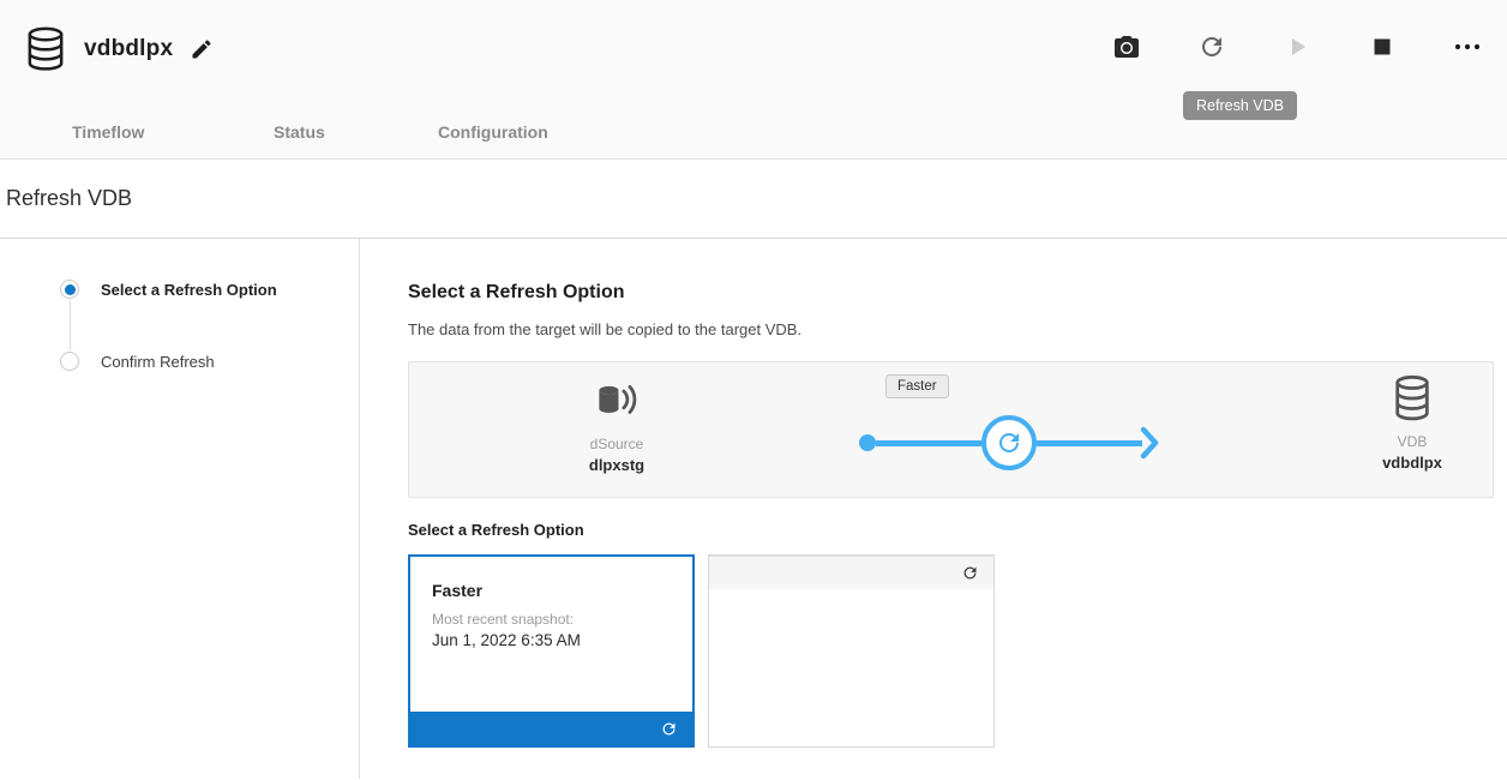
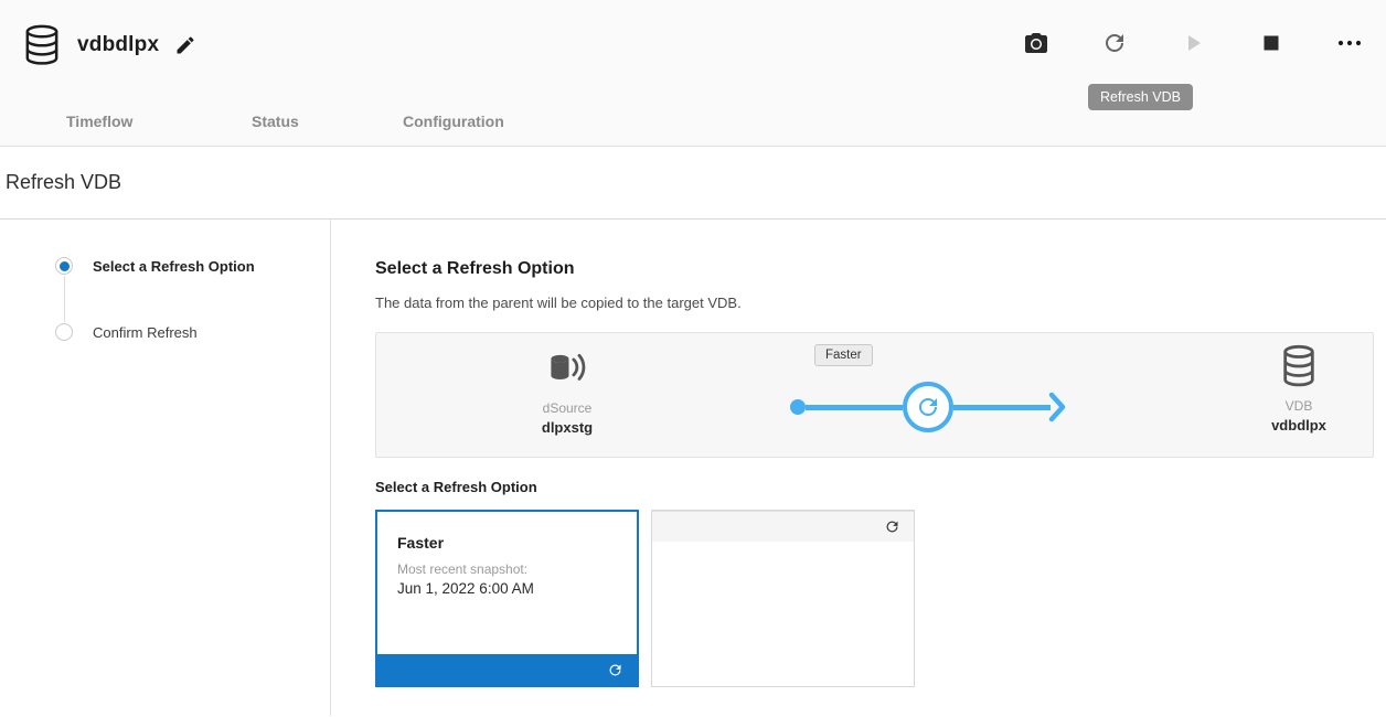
  vdbdlpx
  Refresh VDB
  Timeflow
  Status
  Configuration
  Refresh VDB
  Select a Refresh Option
  Confirm Refresh
  Select a Refresh Option
- The data from the target will be copied to the target VDB.
+ The data from the parent will be copied to the target VDB.
  dSource
  dlpxstg
  Faster
  VDB
  vdbdlpx
  Select a Refresh Option
  Faster
  Most recent snapshot:
- Jun 1, 2022 6:35 AM
+ Jun 1, 2022 6:00 AM
